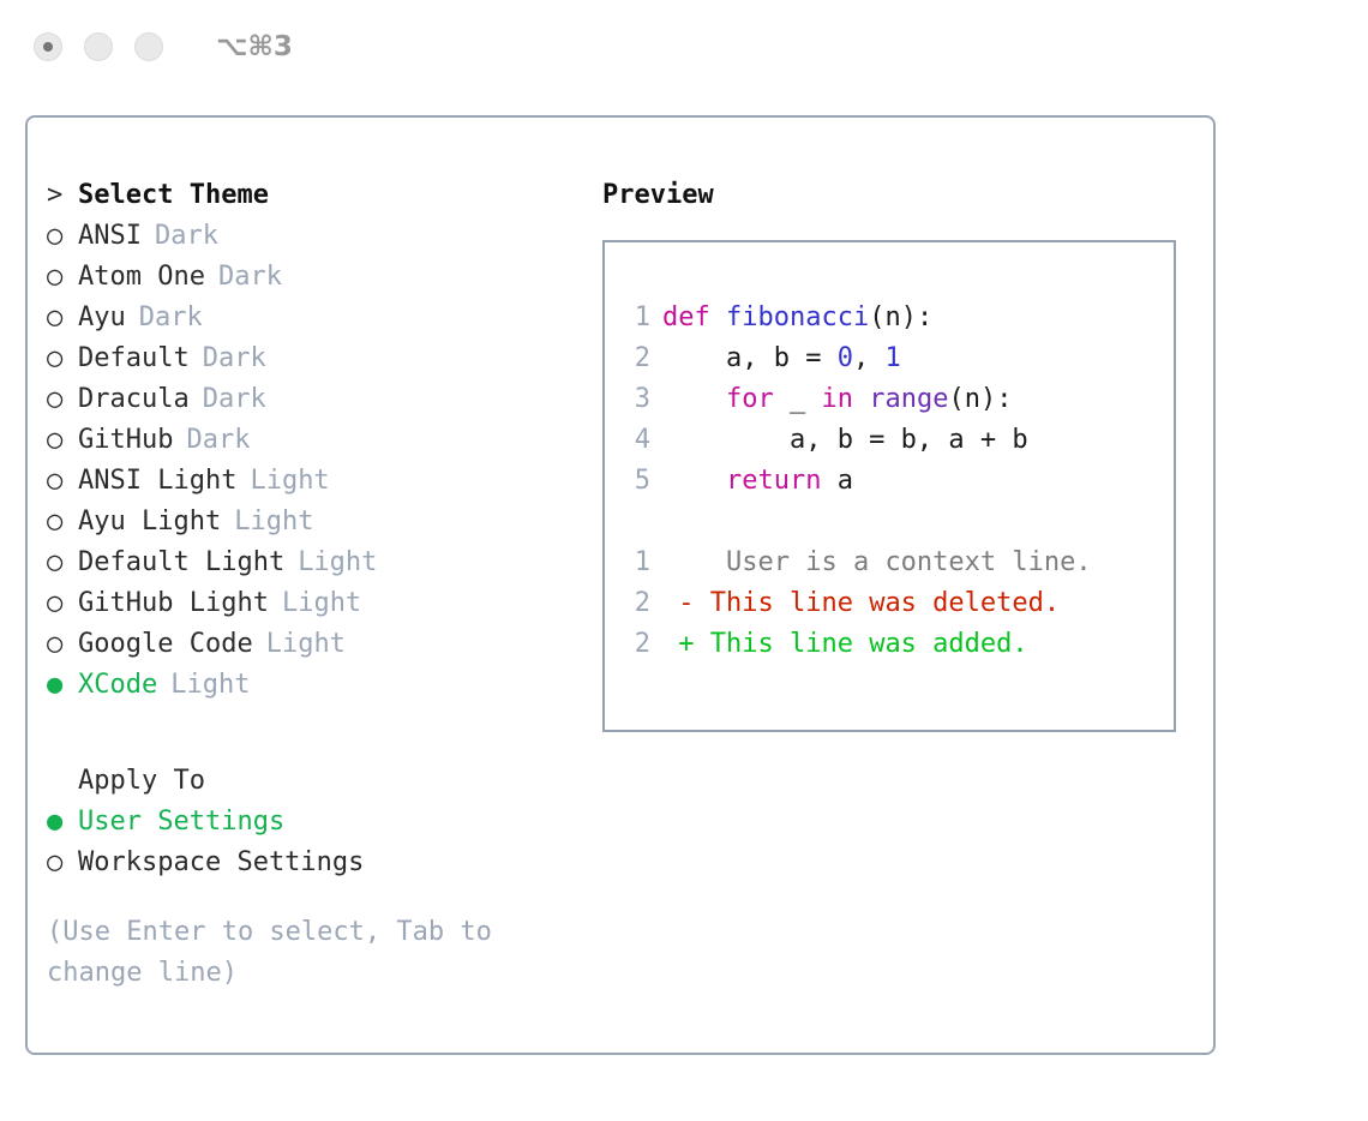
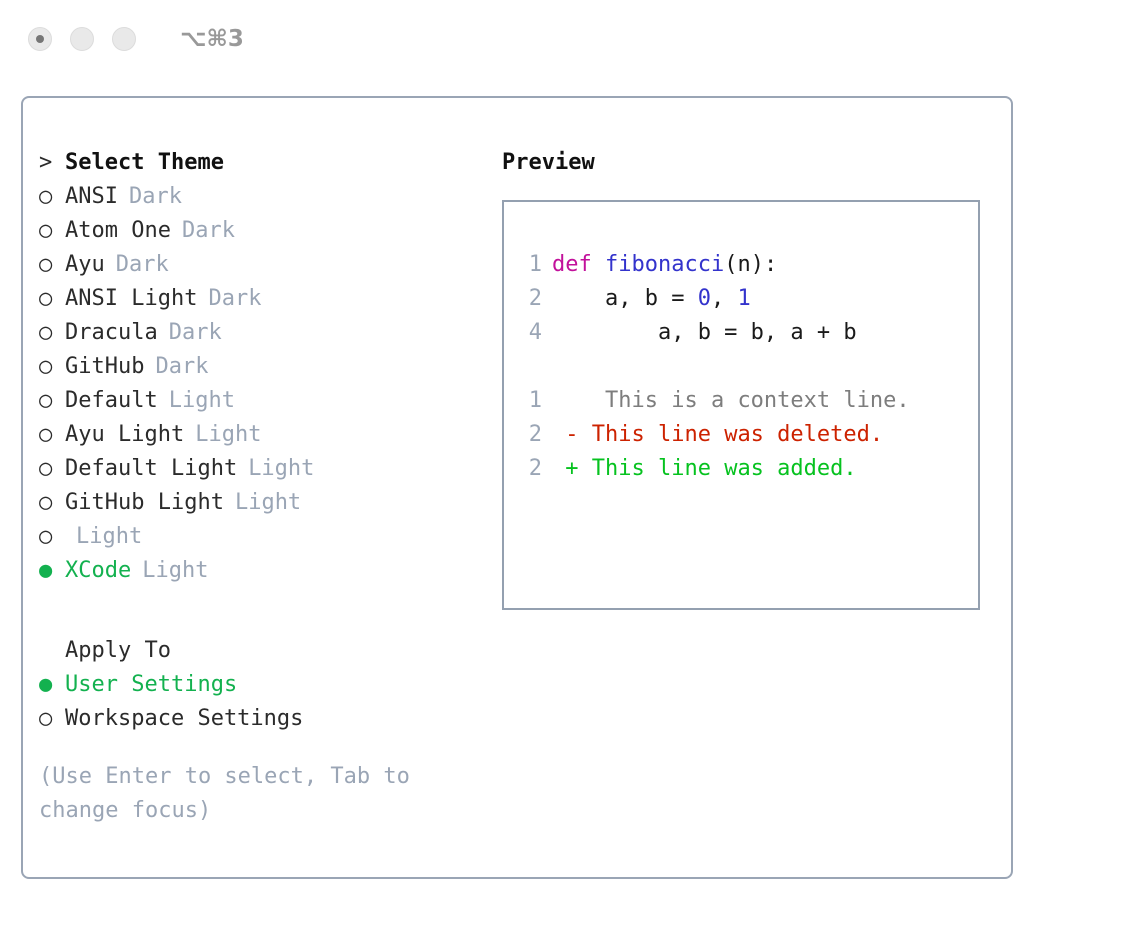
  ⌥⌘3
  >
  Select Theme
  ○
  ANSI
  Dark
  ○
  Atom One
  Dark
  ○
  Ayu
  Dark
  ○
- Default
+ ANSI Light
  Dark
  ○
  Dracula
  Dark
  ○
  GitHub
  Dark
  ○
- ANSI Light
+ Default
  Light
  ○
  Ayu Light
  Light
  ○
  Default Light
  Light
  ○
  GitHub Light
  Light
  ○
- Google Code
  Light
  ●
  XCode
  Light
  Apply To
  ●
  User Settings
  ○
  Workspace Settings
- (Use Enter to select, Tab to change line)
+ (Use Enter to select, Tab to change focus)
  Preview
  1 def fibonacci(n):
  2 a, b = 0, 1
- 3 for _ in range(n):
  4 a, b = b, a + b
- 5 return a
- 1 User is a context line.
+ 1 This is a context line.
  2 - This line was deleted.
  2 + This line was added.
